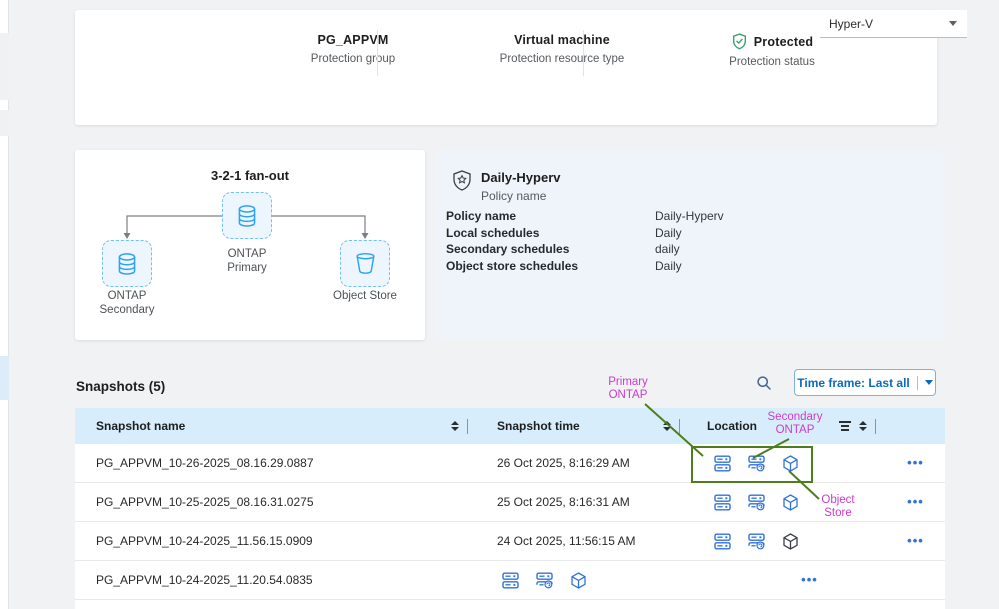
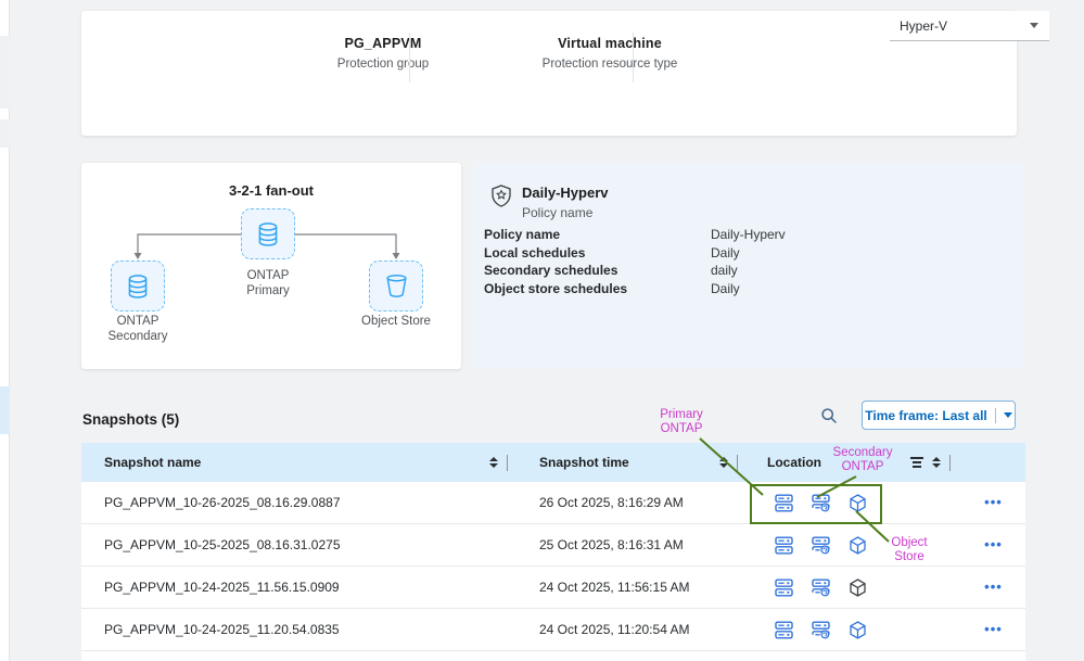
  PG_APPVM
  Protection group
  Virtual machine
  Protection resource type
- Protected
- Protection status
  Hyper-V
  3-2-1 fan-out
  ONTAP
  Primary
  ONTAP
  Secondary
  Object Store
  Daily-Hyperv
  Policy name
  Policy name
  Daily-Hyperv
  Local schedules
  Daily
  Secondary schedules
  daily
  Object store schedules
  Daily
  Snapshots (5)
  Time frame: Last all
  Snapshot name
  Snapshot time
  Location
  PG_APPVM_10-26-2025_08.16.29.0887
  26 Oct 2025, 8:16:29 AM
  •••
  PG_APPVM_10-25-2025_08.16.31.0275
  25 Oct 2025, 8:16:31 AM
  •••
  PG_APPVM_10-24-2025_11.56.15.0909
  24 Oct 2025, 11:56:15 AM
  •••
  PG_APPVM_10-24-2025_11.20.54.0835
+ 24 Oct 2025, 11:20:54 AM
  •••
  Primary ONTAP
  Secondary ONTAP
  Object Store
